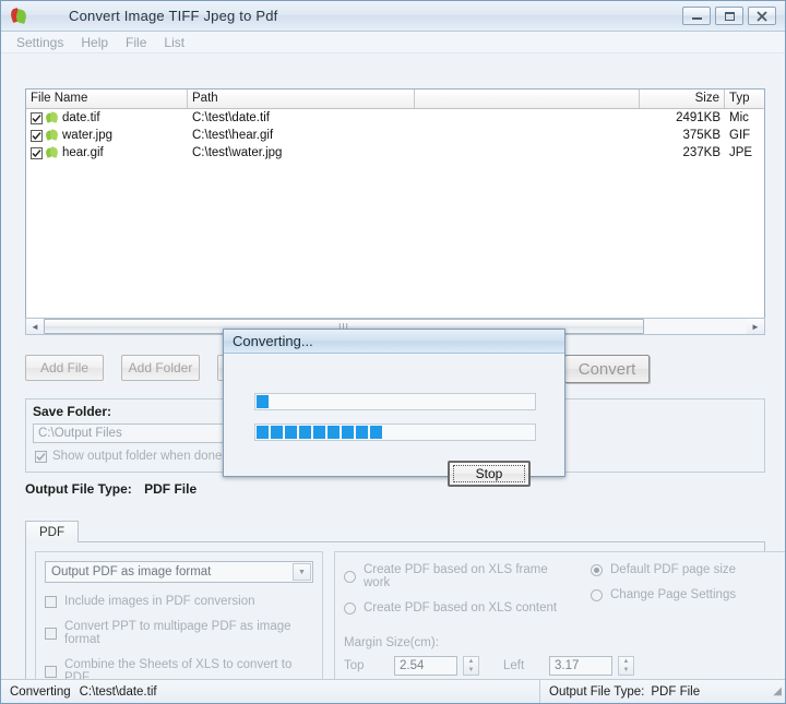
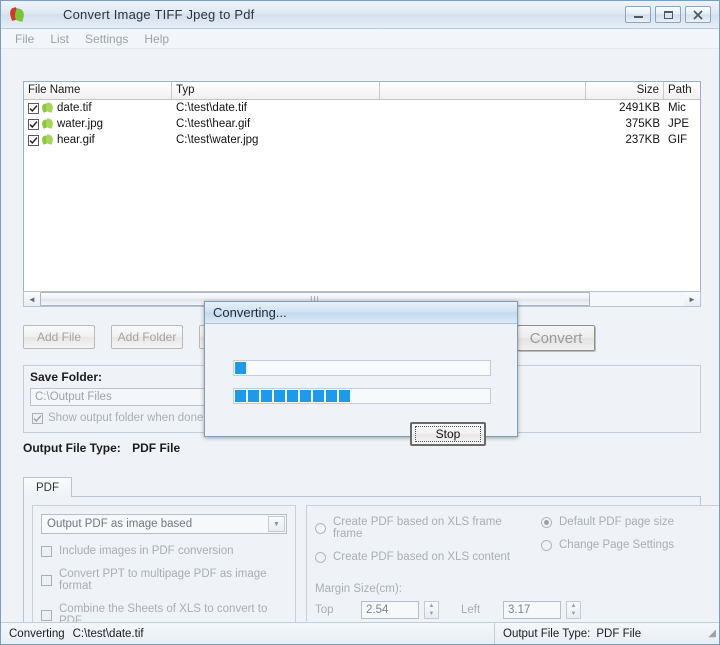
  Convert Image TIFF Jpeg to Pdf
- Settings
+ File
- Help
+ List
- File
+ Settings
- List
+ Help
  File Name
- Path
+ Typ
  Size
- Typ
+ Path
  date.tif
  C:\test\date.tif
  2491KB
  Mic
  water.jpg
  C:\test\hear.gif
  375KB
- GIF
+ JPE
  hear.gif
  C:\test\water.jpg
  237KB
- JPE
+ GIF
  ◄
  III
  ►
  Add File
  Add Folder
  Convert
  Save Folder:
  C:\Output Files
  Show output folder when done
  Output File Type: PDF File
  PDF
- Output PDF as image format
+ Output PDF as image based
  Include images in PDF conversion
  Convert PPT to multipage PDF as image format
  Combine the Sheets of XLS to convert to PDF
- Create PDF based on XLS frame work
+ Create PDF based on XLS frame frame
  Create PDF based on XLS content
  Default PDF page size
  Change Page Settings
  Margin Size(cm):
  Top
  2.54
  Left
  3.17
  Converting...
  Stop
  Converting
  C:\test\date.tif
  Output File Type:
  PDF File
  ◢
